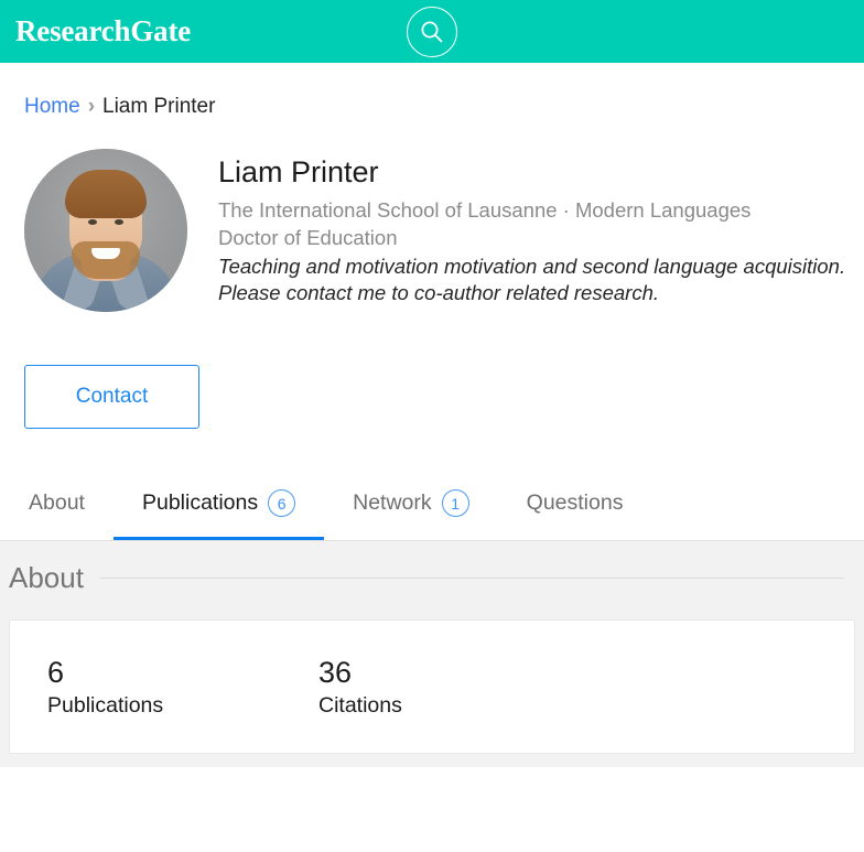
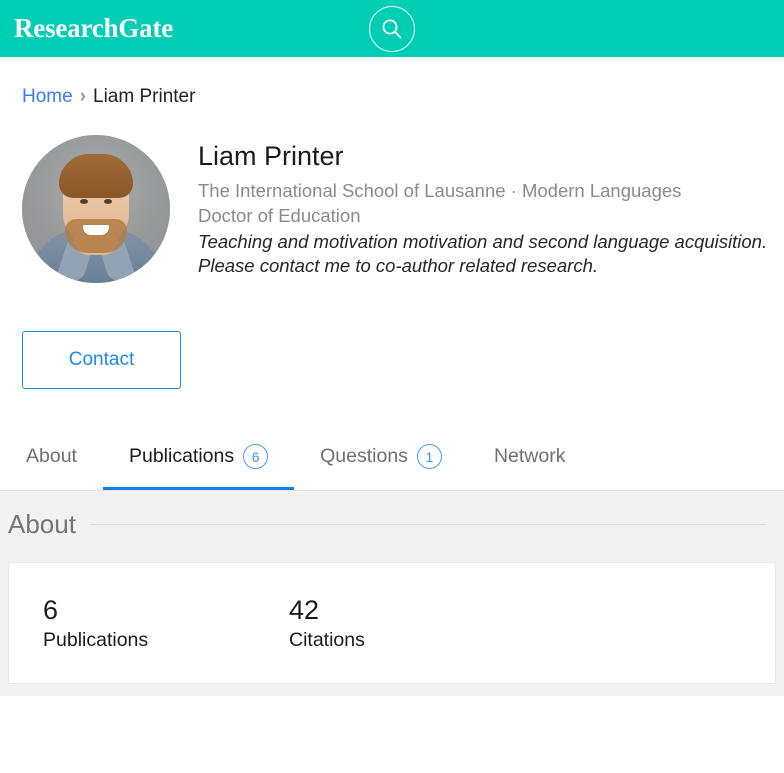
  ResearchGate
  Home
  ›
  Liam Printer
  Liam Printer
  The International School of Lausanne · Modern Languages
  Doctor of Education
  Teaching and motivation motivation and second language acquisition. Please contact me to co-author related research.
  Contact
  About
  Publications
  6
- Network
+ Questions
  1
- Questions
+ Network
  About
  6
  Publications
- 36
+ 42
  Citations
